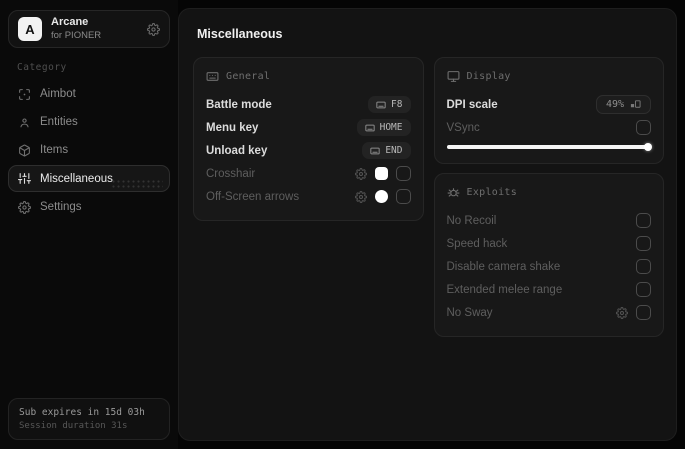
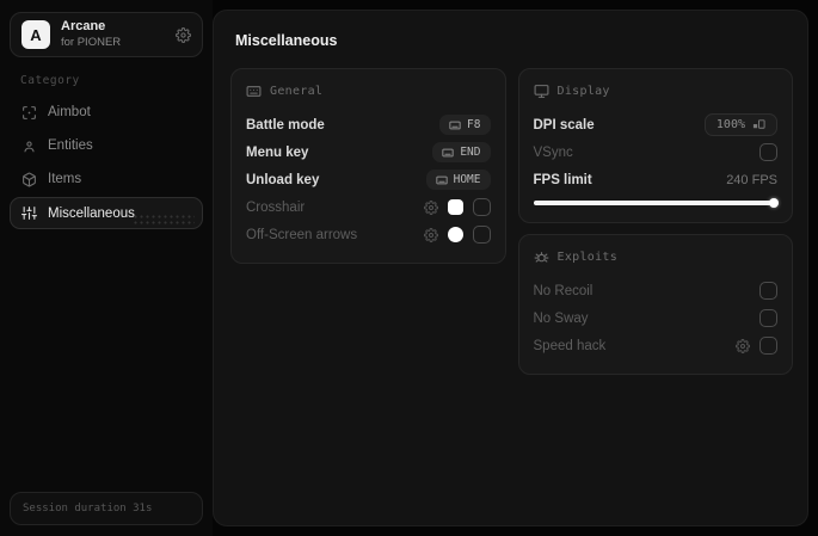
  A
  Arcane
  for PIONER
  Category
  Aimbot
  Entities
  Items
  Miscellaneous
- Settings
- Sub expires in 15d 03h
  Session duration 31s
  Miscellaneous
  General
  Battle mode
  F8
  Menu key
- HOME
+ END
  Unload key
- END
+ HOME
  Crosshair
  Off-Screen arrows
  Display
  DPI scale
- 49%
+ 100%
  VSync
+ FPS limit
+ 240 FPS
  Exploits
  No Recoil
- Speed hack
+ No Sway
- Disable camera shake
- Extended melee range
- No Sway
+ Speed hack
